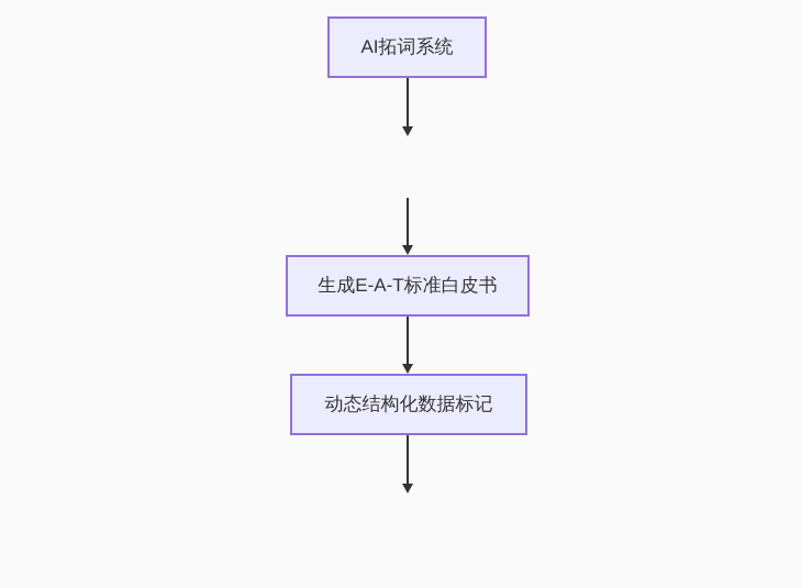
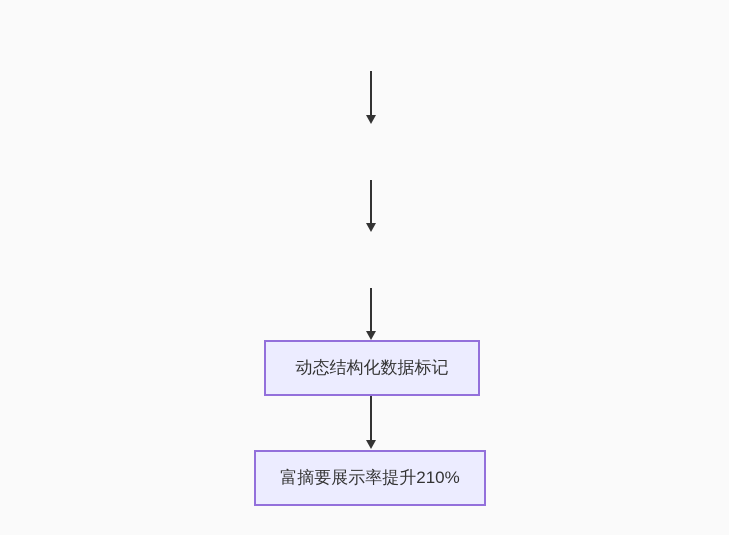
- AI拓词系统
- 生成E-A-T标准白皮书
  动态结构化数据标记
+ 富摘要展示率提升210%
